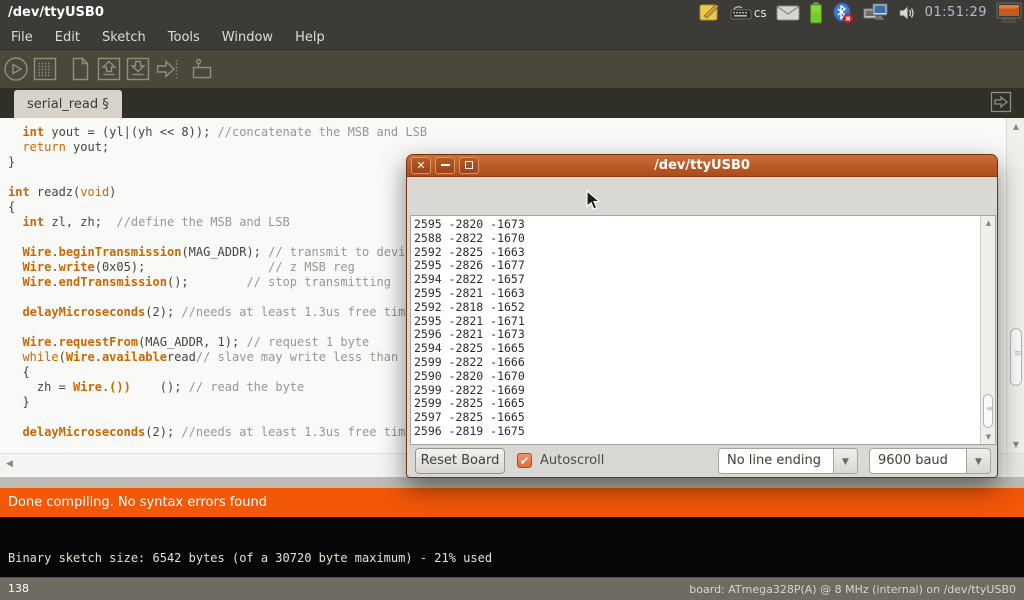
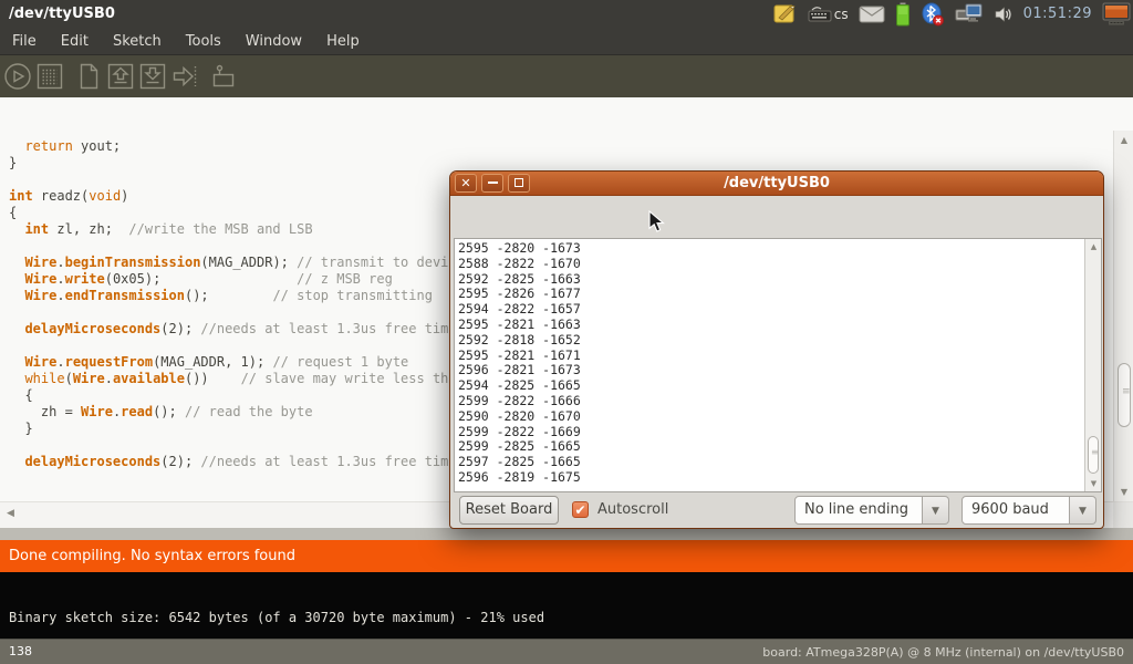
  /dev/ttyUSB0
  cs
  01:51:29
  File
  Edit
  Sketch
  Tools
  Window
  Help
- serial_read §
- int yout = (yl|(yh << 8)); //concatenate the MSB and LSB
  return yout;
  }
  int readz(void)
  {
- int zl, zh; //define the MSB and LSB
+ int zl, zh; //write the MSB and LSB
  Wire.beginTransmission(MAG_ADDR); // transmit to devi
  Wire.write(0x05); // z MSB reg
  Wire.endTransmission(); // stop transmitting
  delayMicroseconds(2); //needs at least 1.3us free tim
  Wire.requestFrom(MAG_ADDR, 1); // request 1 byte
- while(Wire.availableread// slave may write less than
+ while(Wire.available()) // slave may write less th
  {
- zh = Wire.()) (); // read the byte
+ zh = Wire.read(); // read the byte
  }
  delayMicroseconds(2); //needs at least 1.3us free tim
  ▲
  ▼
  ◀
  Done compiling. No syntax errors found
  Binary sketch size: 6542 bytes (of a 30720 byte maximum) - 21% used
  138
  board: ATmega328P(A) @ 8 MHz (internal) on /dev/ttyUSB0
  ✕
  /dev/ttyUSB0
  2595 -2820 -1673
  2588 -2822 -1670
  2592 -2825 -1663
  2595 -2826 -1677
  2594 -2822 -1657
  2595 -2821 -1663
  2592 -2818 -1652
  2595 -2821 -1671
  2596 -2821 -1673
  2594 -2825 -1665
  2599 -2822 -1666
  2590 -2820 -1670
  2599 -2822 -1669
  2599 -2825 -1665
  2597 -2825 -1665
  2596 -2819 -1675
  ▲
  ▼
  Reset Board
  ✔
  Autoscroll
  No line ending
  ▼
  9600 baud
  ▼
